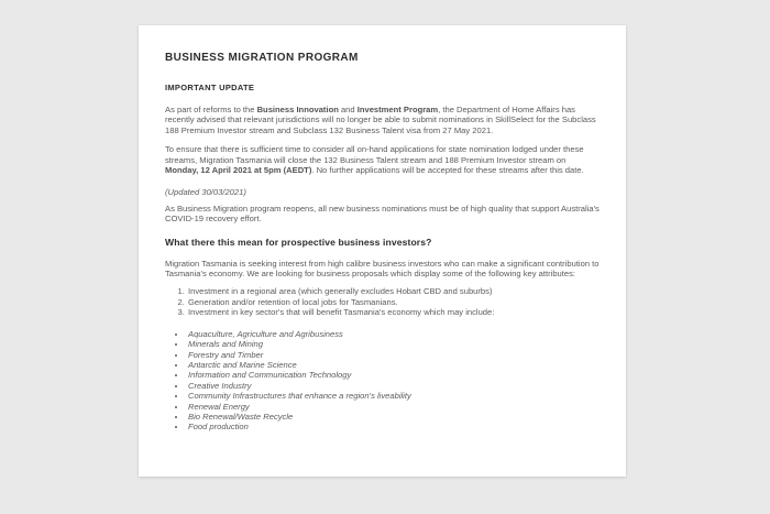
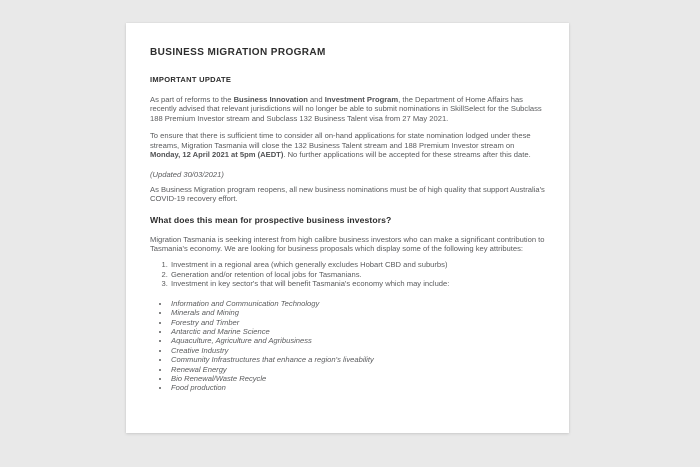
  BUSINESS MIGRATION PROGRAM
  IMPORTANT UPDATE
  As part of reforms to the Business Innovation and Investment Program, the Department of Home Affairs has recently advised that relevant jurisdictions will no longer be able to submit nominations in SkillSelect for the Subclass 188 Premium Investor stream and Subclass 132 Business Talent visa from 27 May 2021.
  To ensure that there is sufficient time to consider all on-hand applications for state nomination lodged under these streams, Migration Tasmania will close the 132 Business Talent stream and 188 Premium Investor stream on Monday, 12 April 2021 at 5pm (AEDT). No further applications will be accepted for these streams after this date.
  (Updated 30/03/2021)
  As Business Migration program reopens, all new business nominations must be of high quality that support Australia's COVID-19 recovery effort.
- What there this mean for prospective business investors?
+ What does this mean for prospective business investors?
  Migration Tasmania is seeking interest from high calibre business investors who can make a significant contribution to Tasmania's economy. We are looking for business proposals which display some of the following key attributes:
  Investment in a regional area (which generally excludes Hobart CBD and suburbs)
  Generation and/or retention of local jobs for Tasmanians.
  Investment in key sector's that will benefit Tasmania's economy which may include:
- Aquaculture, Agriculture and Agribusiness
+ Information and Communication Technology
  Minerals and Mining
  Forestry and Timber
  Antarctic and Marine Science
- Information and Communication Technology
+ Aquaculture, Agriculture and Agribusiness
  Creative Industry
  Community Infrastructures that enhance a region's liveability
  Renewal Energy
  Bio Renewal/Waste Recycle
  Food production
